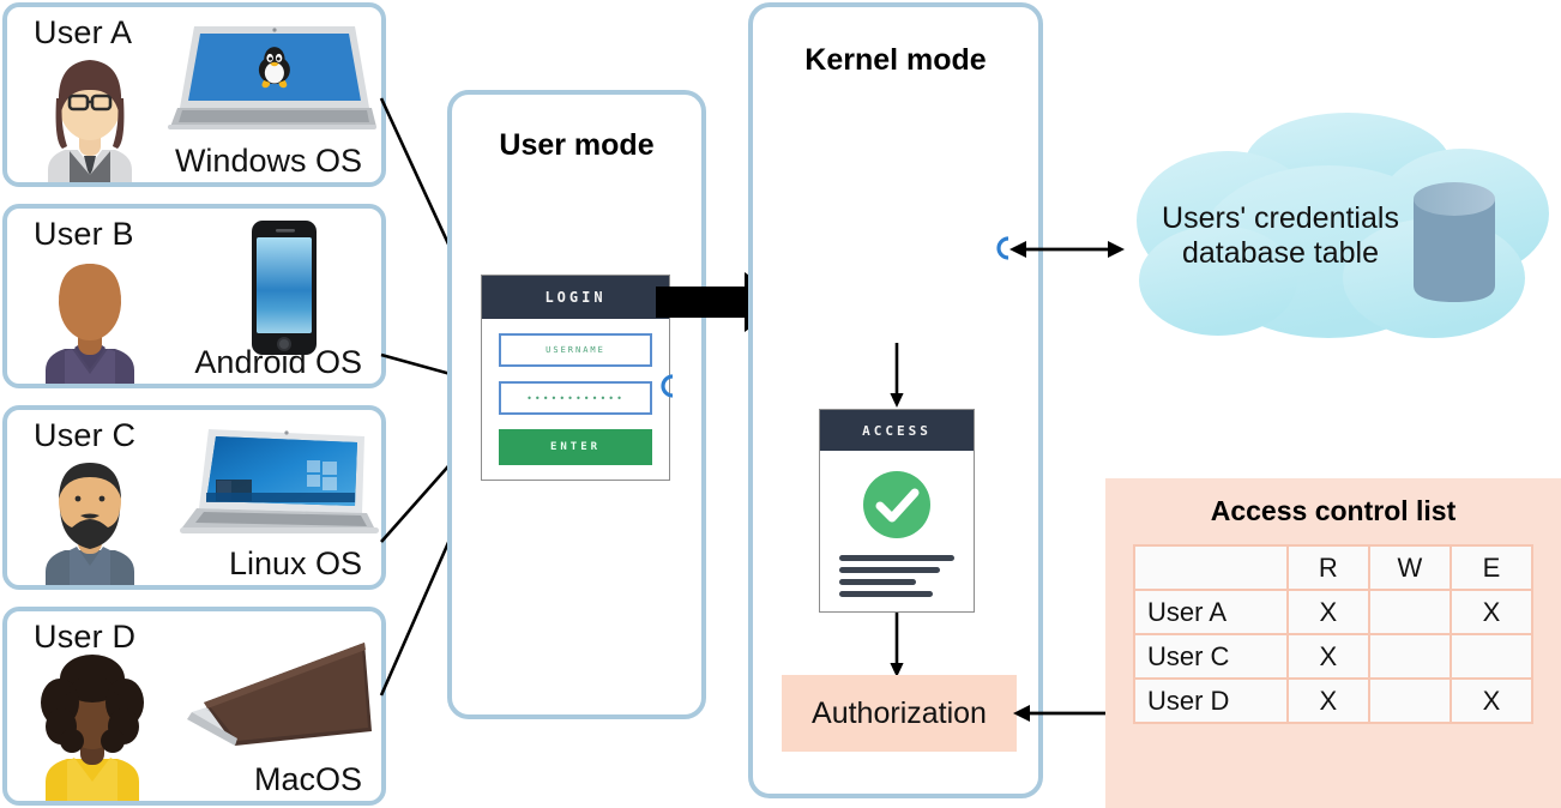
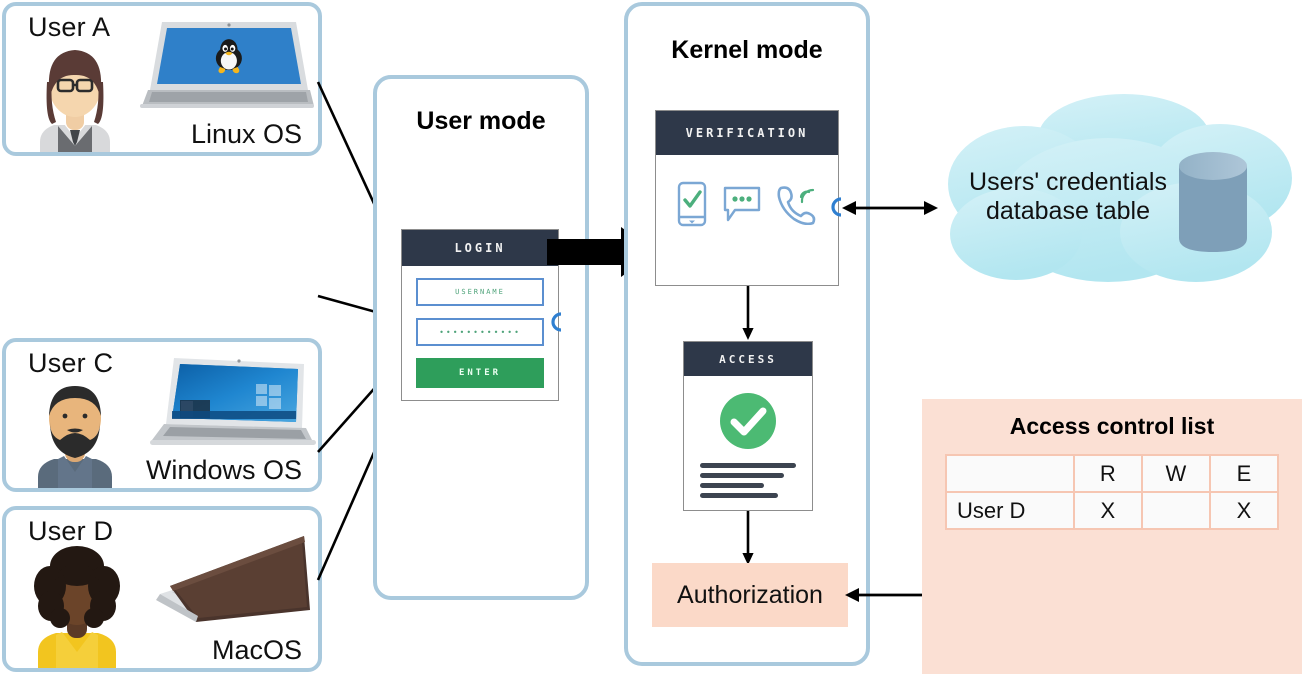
  User A
- Windows OS
+ Linux OS
- User B
- Android OS
  User C
- Linux OS
+ Windows OS
  User D
  MacOS
  User mode
  LOGIN
  USERNAME
  ••••••••••••
  ENTER
  Kernel mode
+ VERIFICATION
  ACCESS
  Authorization
  Users' credentials
  database table
  Access control list
  	R	W	E
- User A	X		X
- User C	X
  User D	X		X
